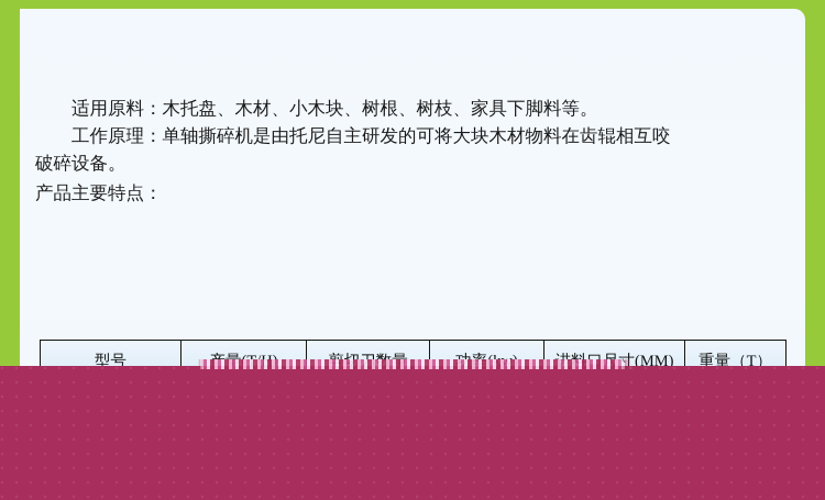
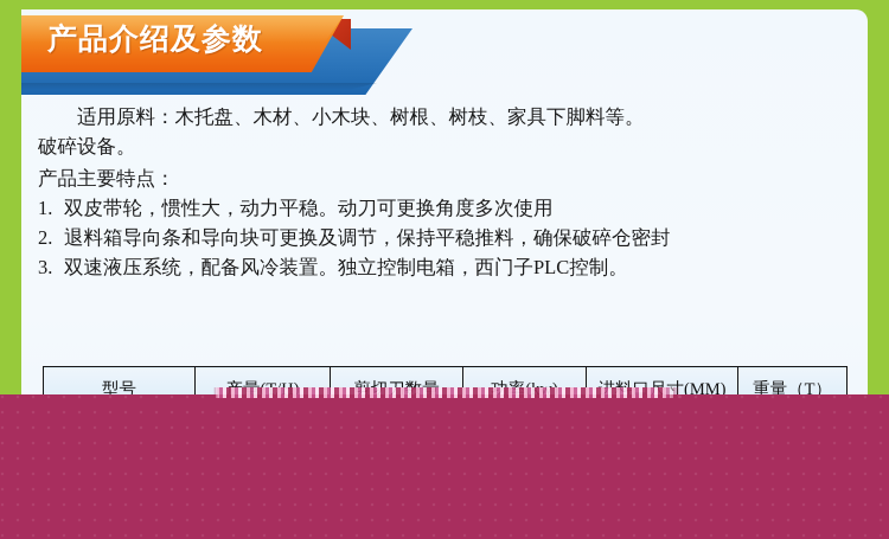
+ 产品介绍及参数
  适用原料：木托盘、木材、小木块、树根、树枝、家具下脚料等。
- 工作原理：单轴撕碎机是由托尼自主研发的可将大块木材物料在齿辊相互咬
  破碎设备。
  产品主要特点：
+ 1.
+ 双皮带轮，惯性大，动力平稳。动刀可更换角度多次使用
+ 2.
+ 退料箱导向条和导向块可更换及调节，保持平稳推料，确保破碎仓密封
+ 3.
+ 双速液压系统，配备风冷装置。独立控制电箱，西门子PLC控制。
